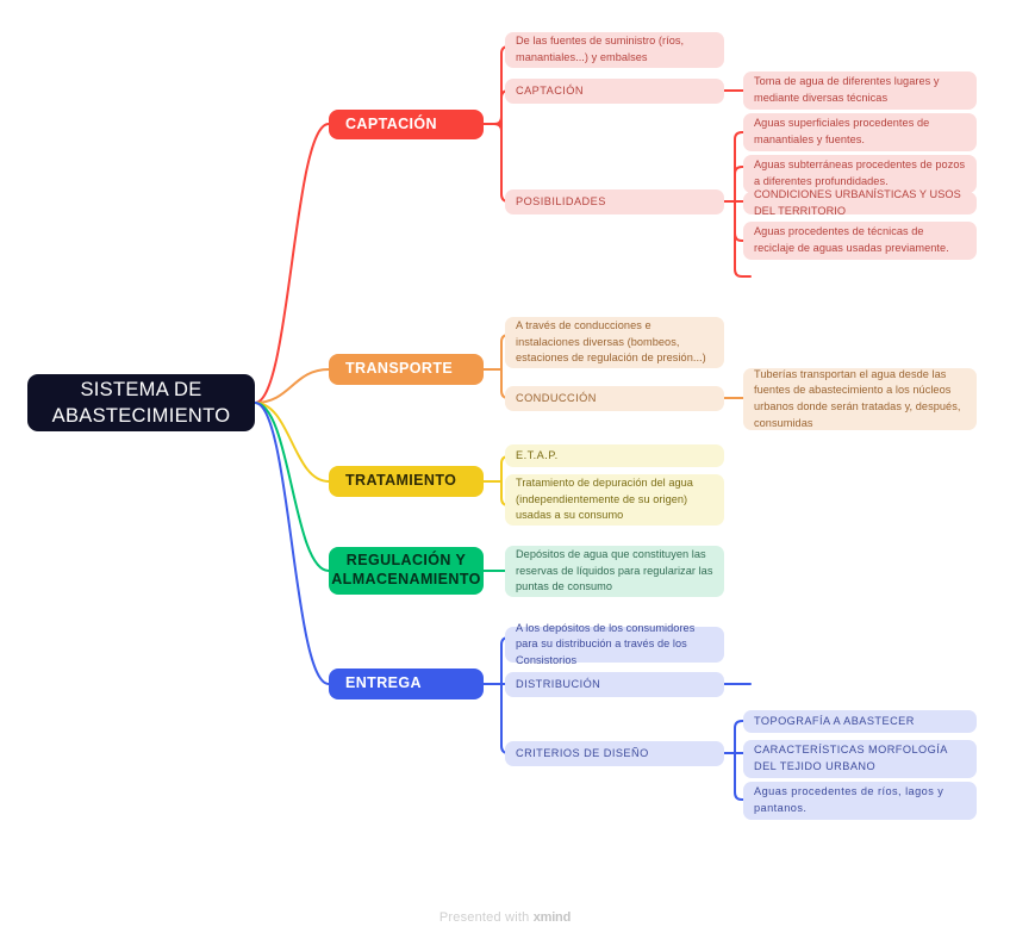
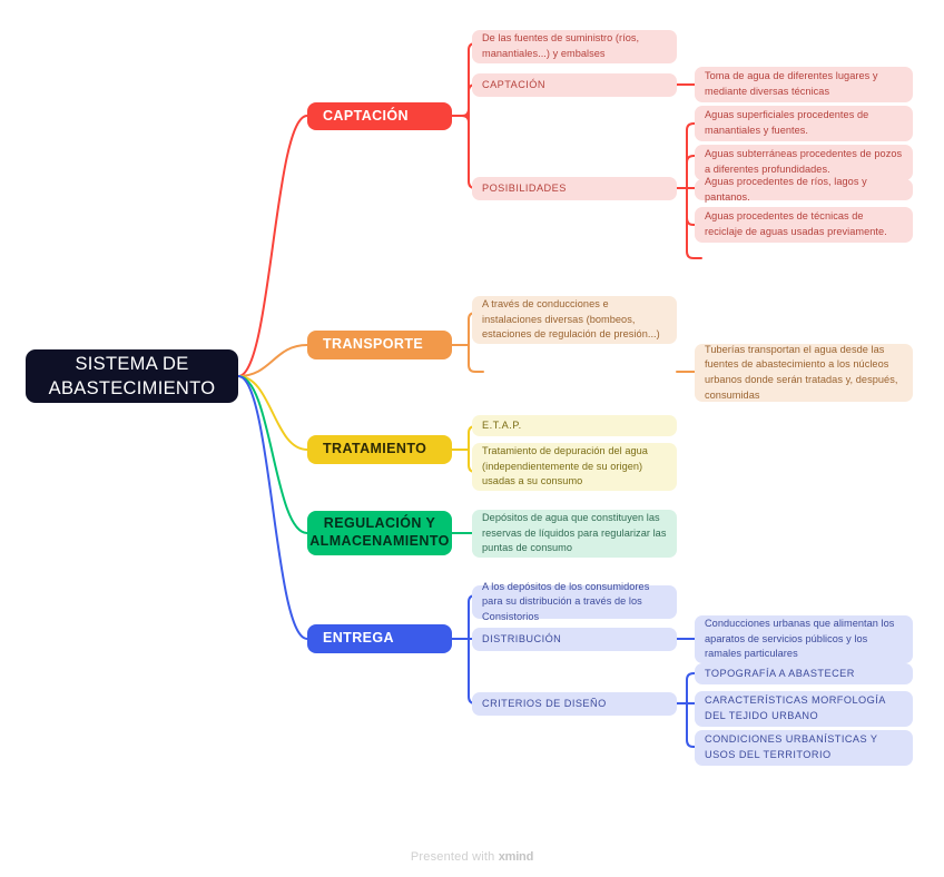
  SISTEMA DE ABASTECIMIENTO
  CAPTACIÓN
  De las fuentes de suministro (ríos, manantiales...) y embalses
  CAPTACIÓN
  Toma de agua de diferentes lugares y mediante diversas técnicas
  POSIBILIDADES
  Aguas superficiales procedentes de manantiales y fuentes.
  Aguas subterráneas procedentes de pozos a diferentes profundidades.
- CONDICIONES URBANÍSTICAS Y USOS DEL TERRITORIO
+ Aguas procedentes de ríos, lagos y pantanos.
  Aguas procedentes de técnicas de reciclaje de aguas usadas previamente.
  TRANSPORTE
  A través de conducciones e instalaciones diversas (bombeos, estaciones de regulación de presión...)
- CONDUCCIÓN
  Tuberías transportan el agua desde las fuentes de abastecimiento a los núcleos urbanos donde serán tratadas y, después, consumidas
  TRATAMIENTO
  E.T.A.P.
  Tratamiento de depuración del agua (independientemente de su origen) usadas a su consumo
  REGULACIÓN Y ALMACENAMIENTO
  Depósitos de agua que constituyen las reservas de líquidos para regularizar las puntas de consumo
  ENTREGA
  A los depósitos de los consumidores para su distribución a través de los Consistorios
  DISTRIBUCIÓN
+ Conducciones urbanas que alimentan los aparatos de servicios públicos y los ramales particulares
  CRITERIOS DE DISEÑO
  TOPOGRAFÍA A ABASTECER
  CARACTERÍSTICAS MORFOLOGÍA DEL TEJIDO URBANO
- Aguas procedentes de ríos, lagos y pantanos.
+ CONDICIONES URBANÍSTICAS Y USOS DEL TERRITORIO
  Presented with xmind
